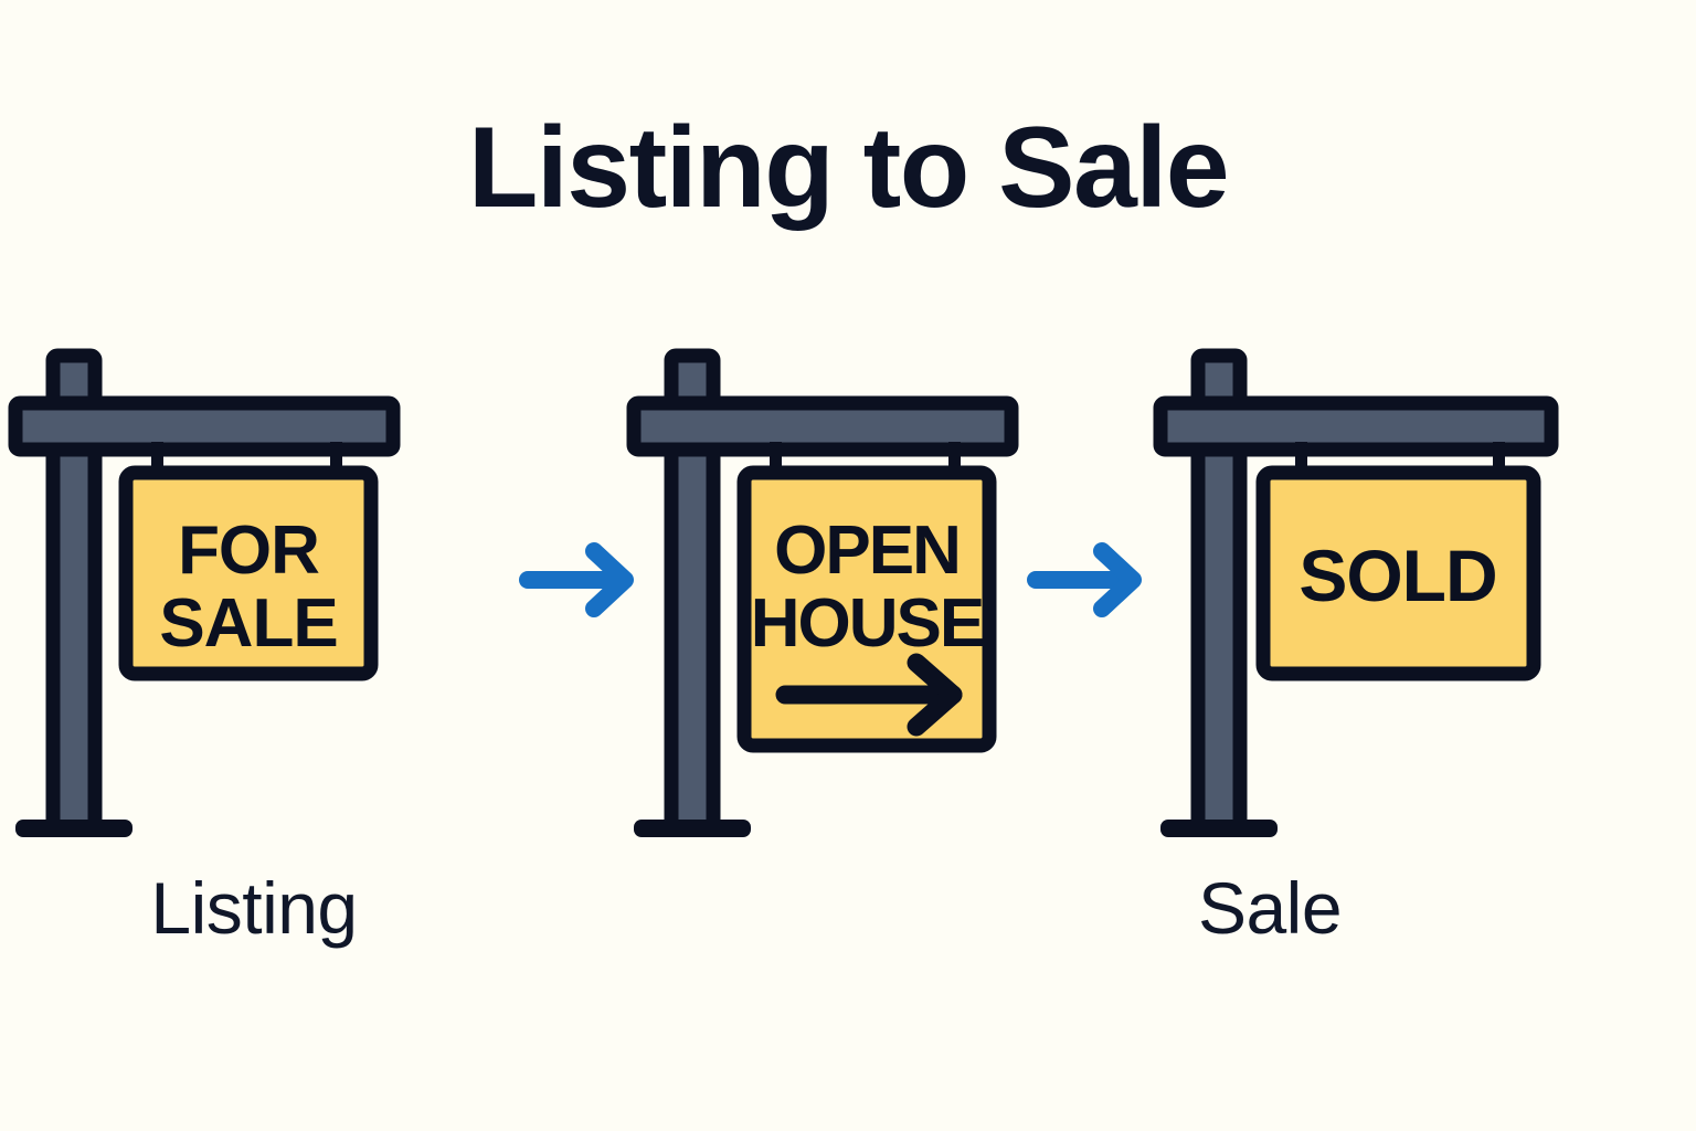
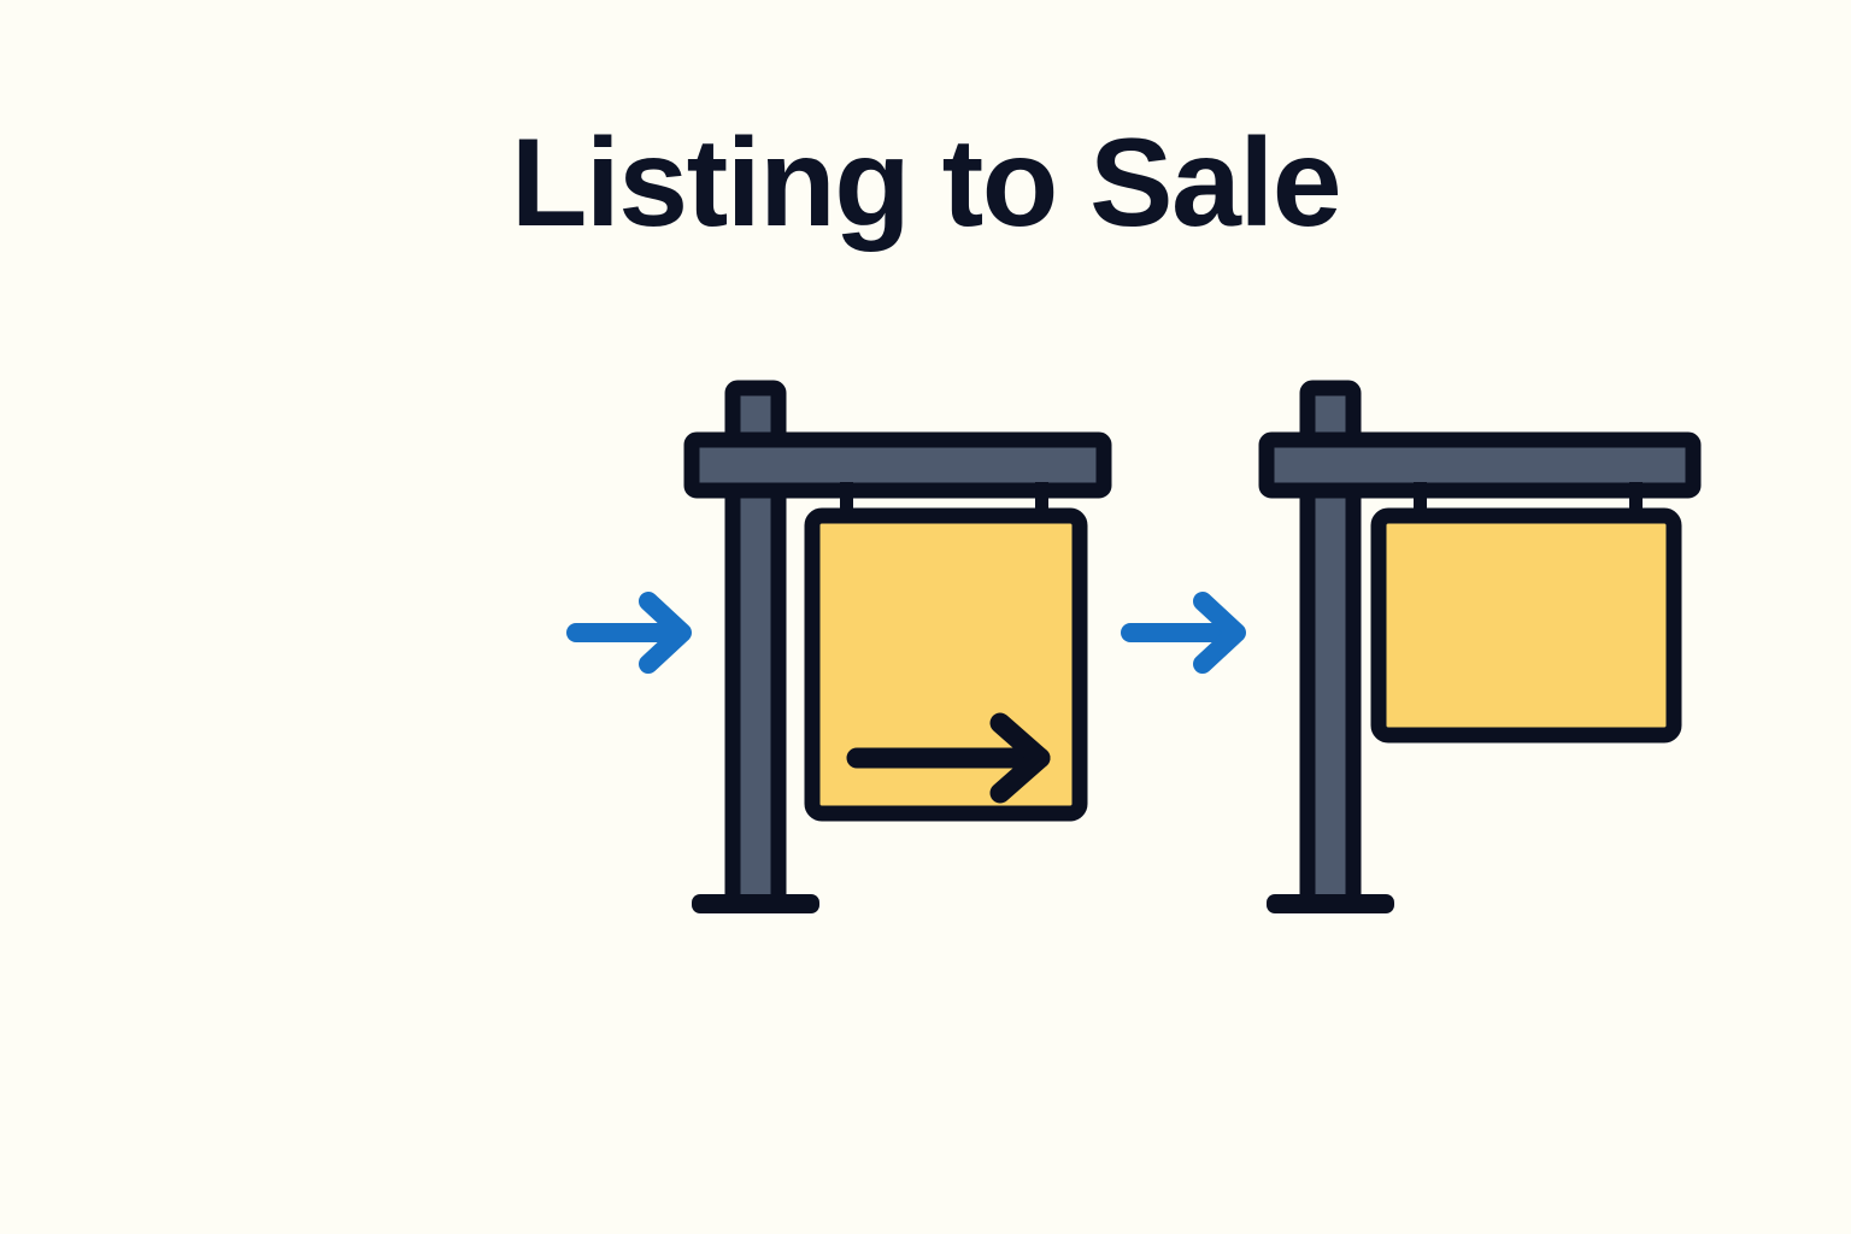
  Listing to Sale
- FOR
- SALE
- Listing
- OPEN
- HOUSE
- SOLD
- Sale
